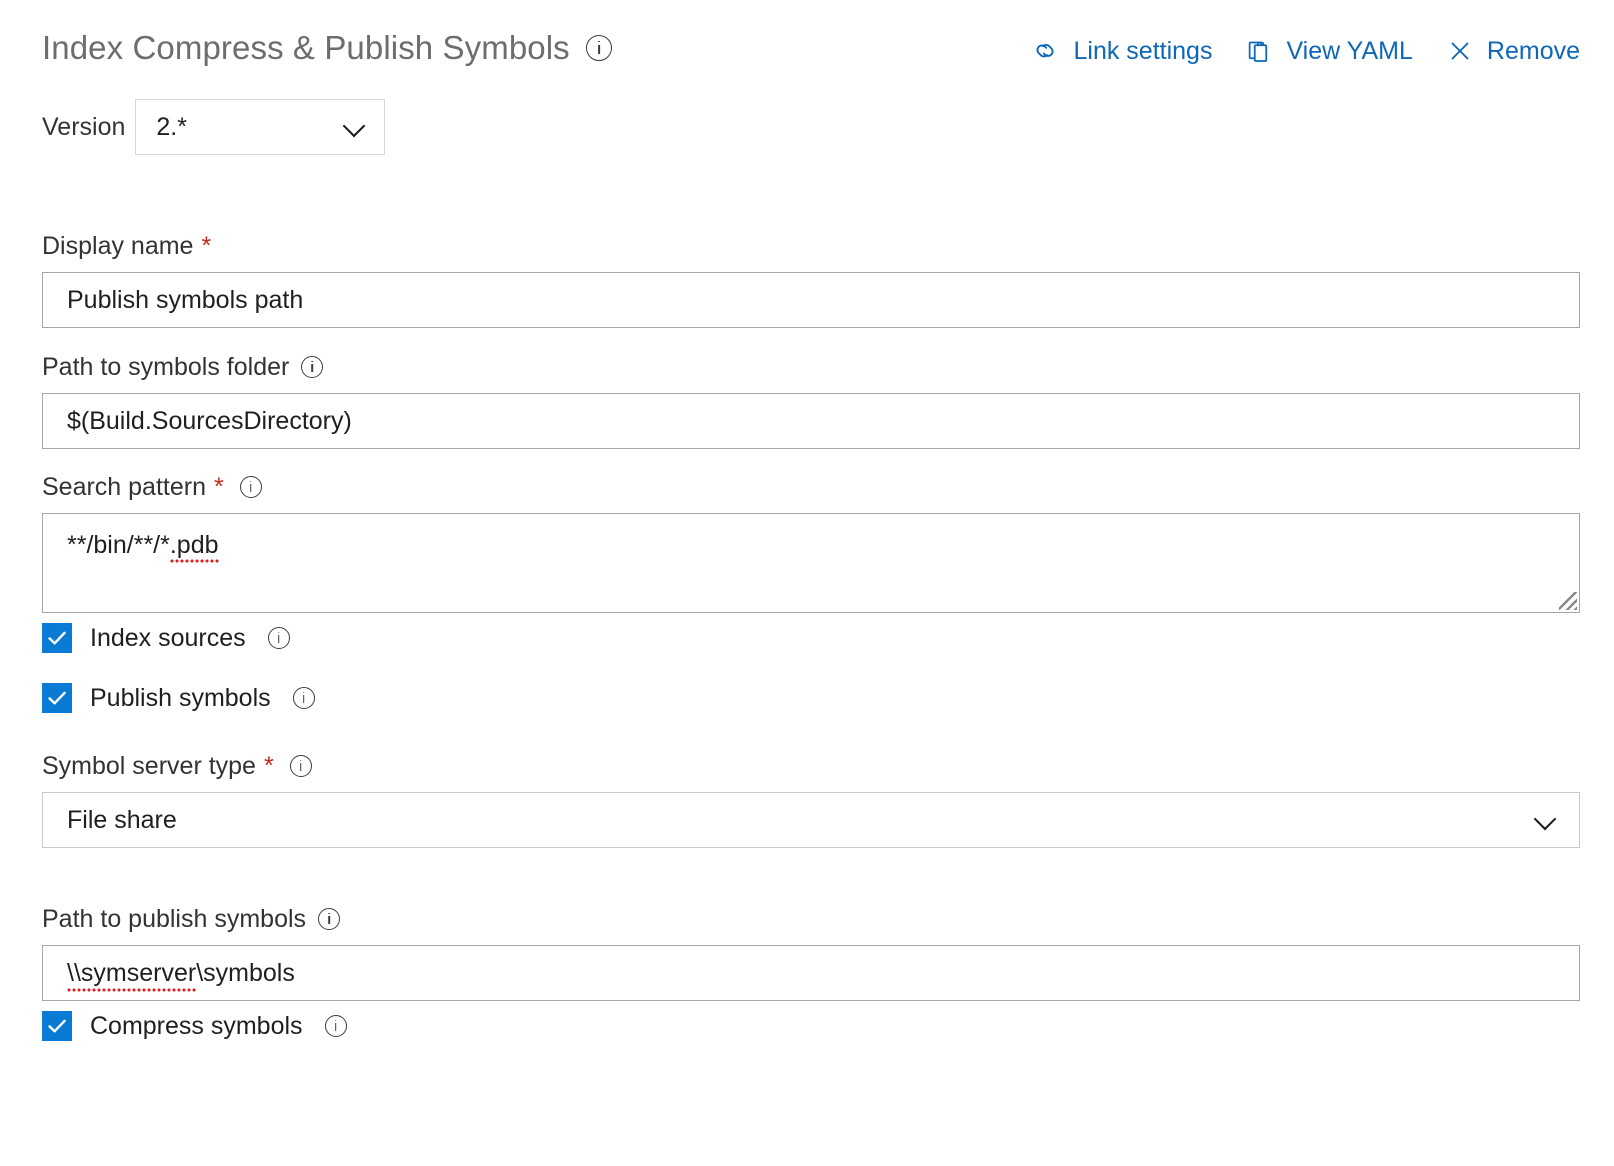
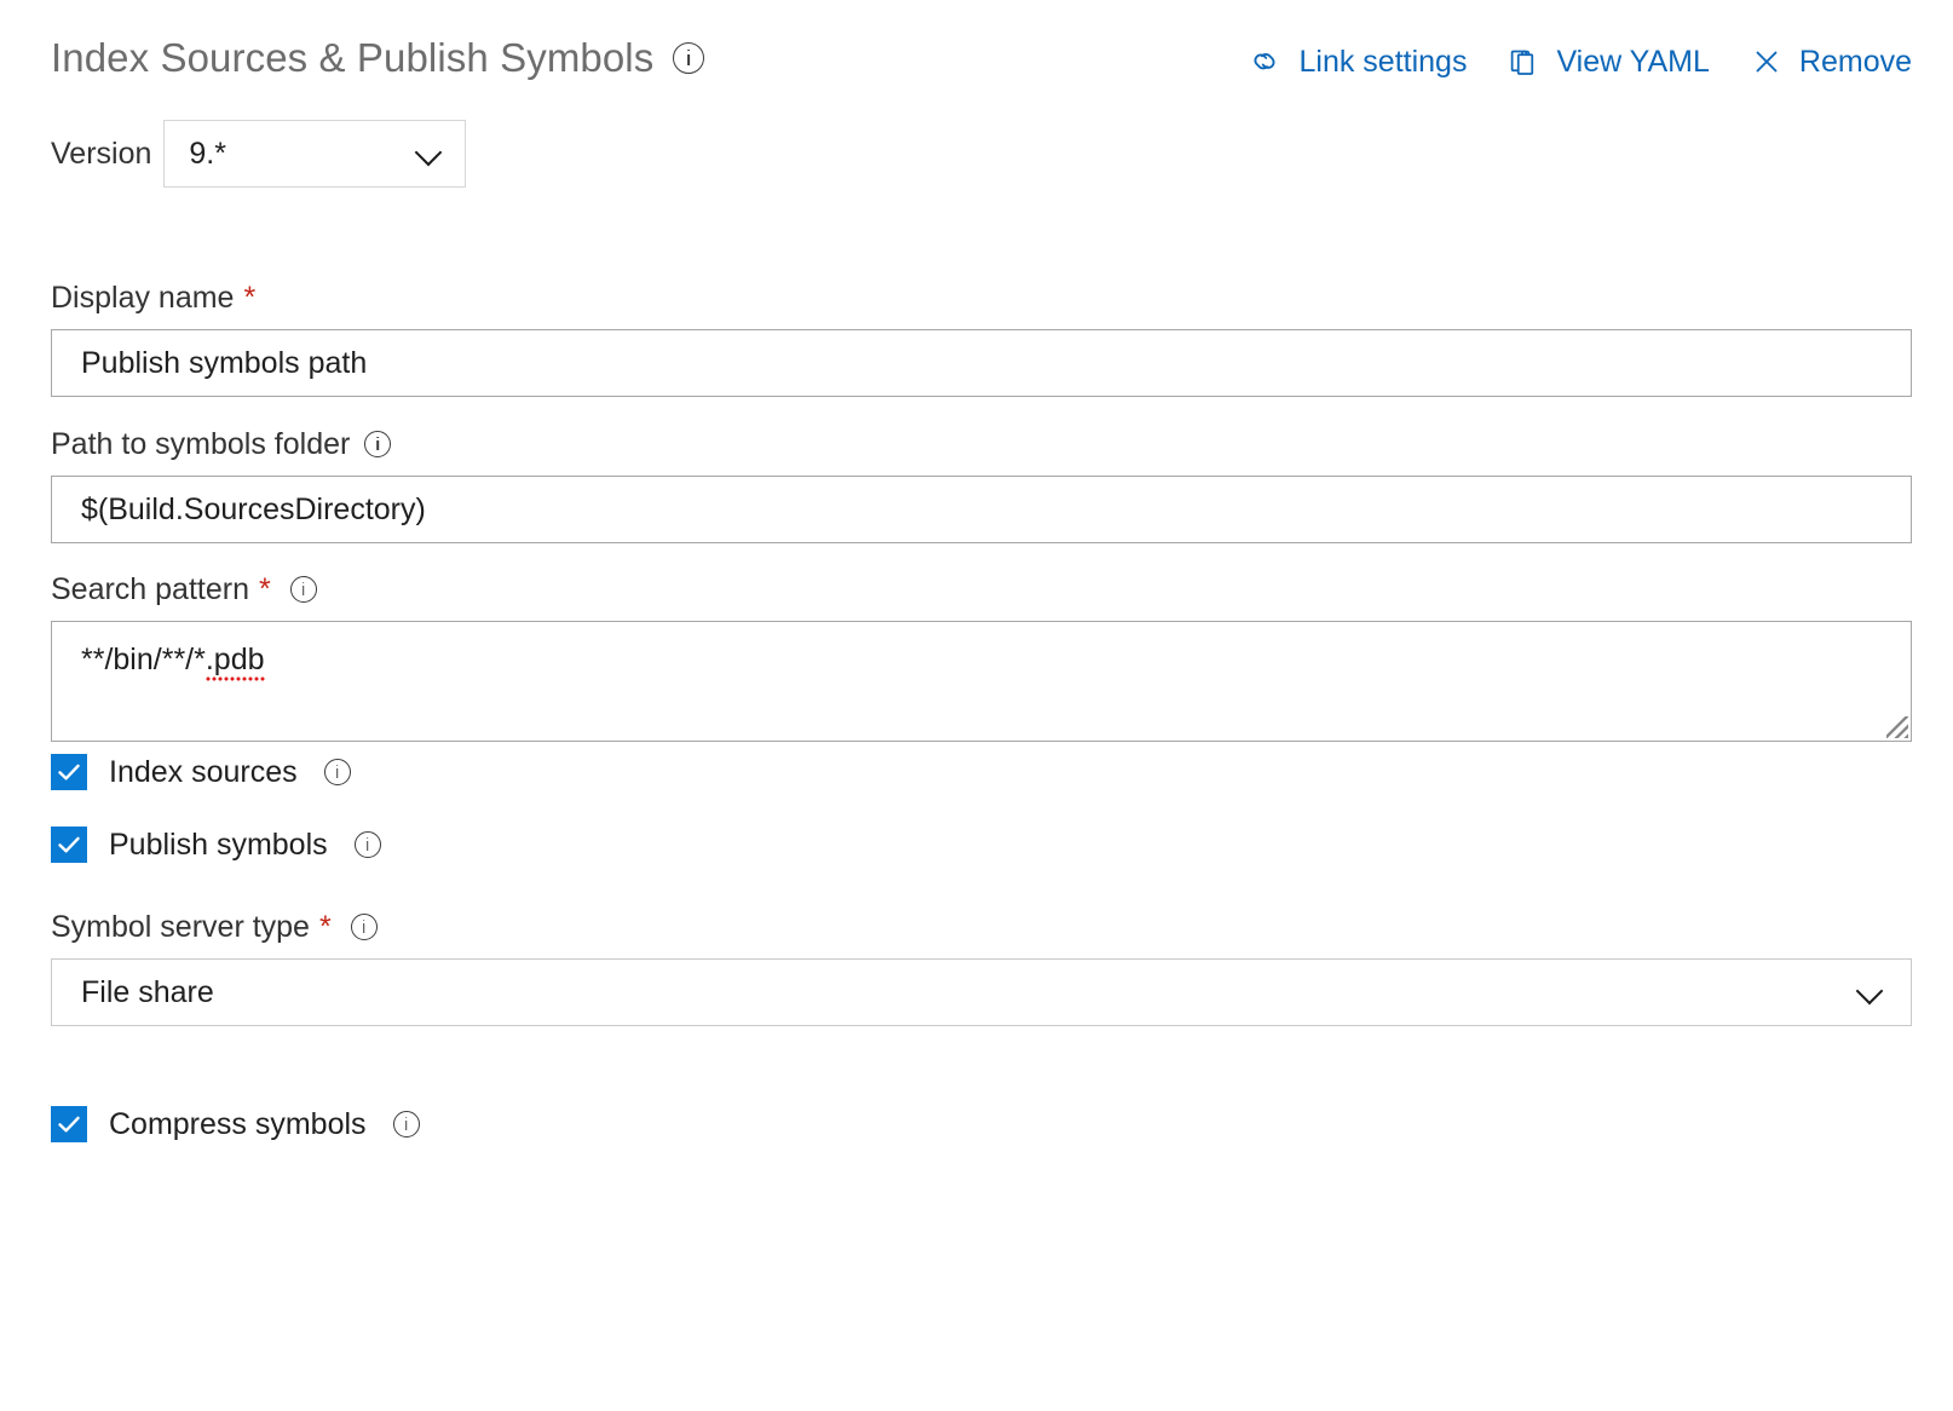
- Index Compress & Publish Symbols
+ Index Sources & Publish Symbols
  Link settings
  View YAML
  Remove
  Version
- 2.*
+ 9.*
  Display name
  *
  Publish symbols path
  Path to symbols folder
  $(Build.SourcesDirectory)
  Search pattern
  *
  **/bin/**/*.pdb
  Index sources
  Publish symbols
  Symbol server type
  *
  File share
- Path to publish symbols
- \\symserver
- \symbols
  Compress symbols
